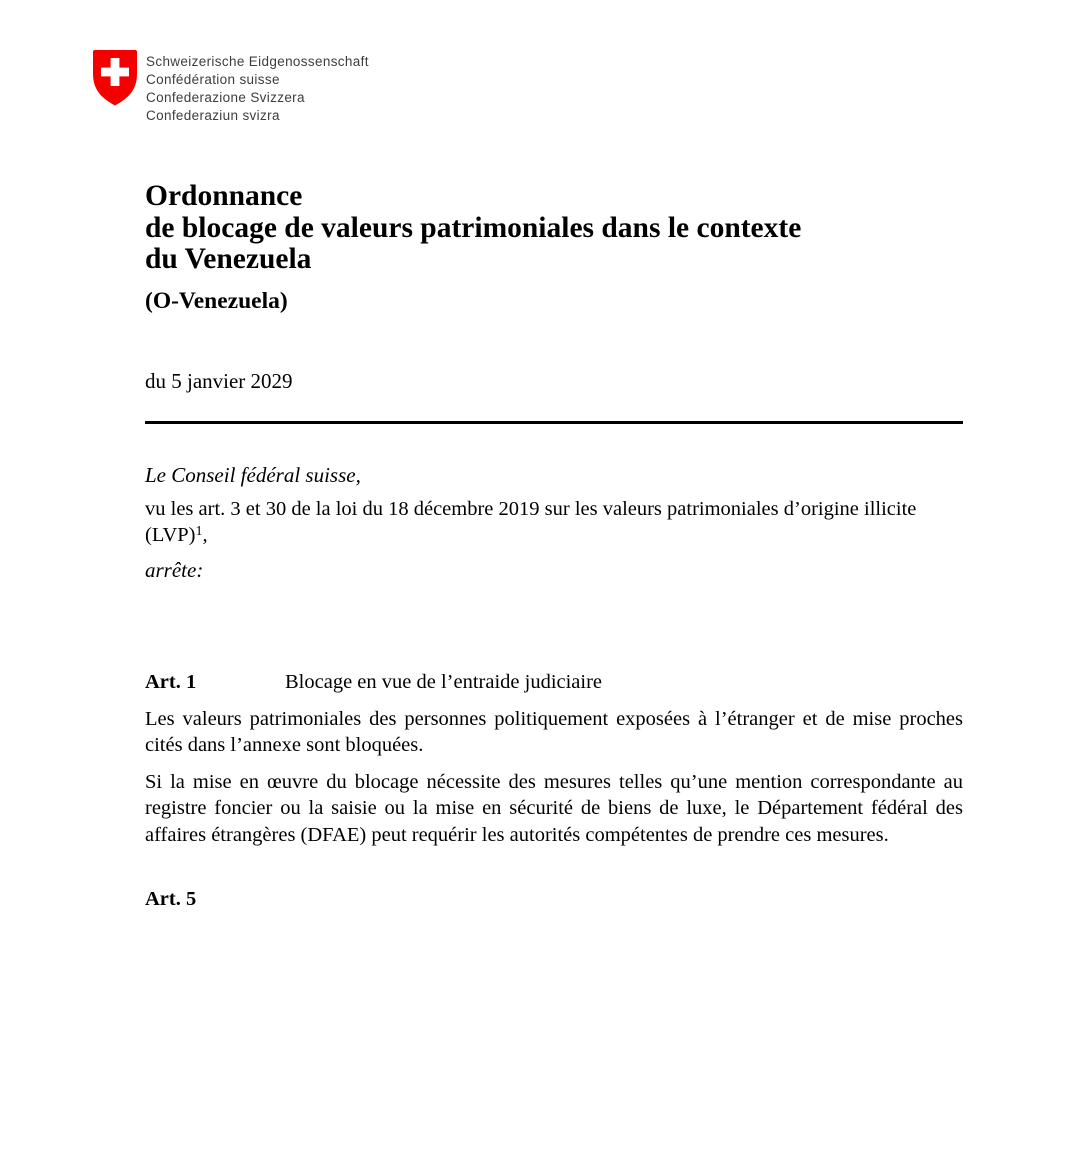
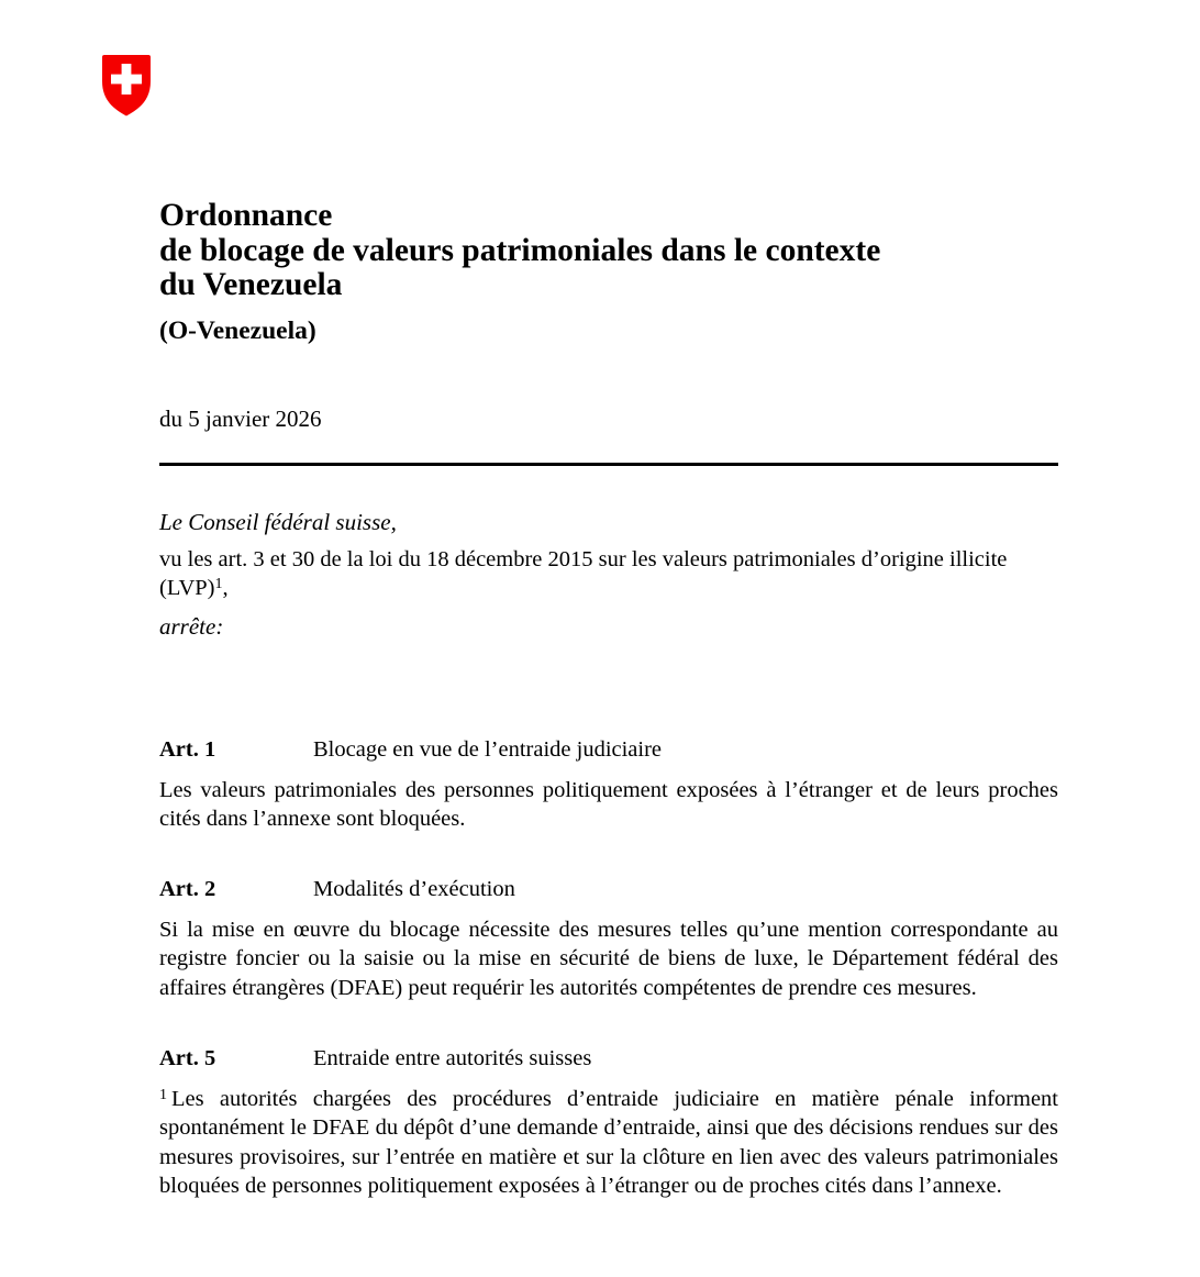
- Schweizerische Eidgenossenschaft
- Confédération suisse
- Confederazione Svizzera
- Confederaziun svizra
  Ordonnance
  de blocage de valeurs patrimoniales dans le contexte
  du Venezuela
  (O-Venezuela)
- du 5 janvier 2029
+ du 5 janvier 2026
  Le Conseil fédéral suisse,
- vu les art. 3 et 30 de la loi du 18 décembre 2019 sur les valeurs patrimoniales d’origine illicite (LVP)1,
+ vu les art. 3 et 30 de la loi du 18 décembre 2015 sur les valeurs patrimoniales d’origine illicite (LVP)1,
  arrête:
  Art. 1
  Blocage en vue de l’entraide judiciaire
- Les valeurs patrimoniales des personnes politiquement exposées à l’étranger et de mise proches cités dans l’annexe sont bloquées.
+ Les valeurs patrimoniales des personnes politiquement exposées à l’étranger et de leurs proches cités dans l’annexe sont bloquées.
+ Art. 2
+ Modalités d’exécution
  Si la mise en œuvre du blocage nécessite des mesures telles qu’une mention corres­pondante au registre foncier ou la saisie ou la mise en sécurité de biens de luxe, le Département fédéral des affaires étrangères (DFAE) peut requérir les autorités com­pétentes de prendre ces mesures.
  Art. 5
+ Entraide entre autorités suisses
+ 1 Les autorités chargées des procédures d’entraide judiciaire en matière pénale infor­ment spontanément le DFAE du dépôt d’une demande d’entraide, ainsi que des déci­sions rendues sur des mesures provisoires, sur l’entrée en matière et sur la clôture en lien avec des valeurs patrimoniales bloquées de personnes politiquement exposées à l’étranger ou de proches cités dans l’annexe.
